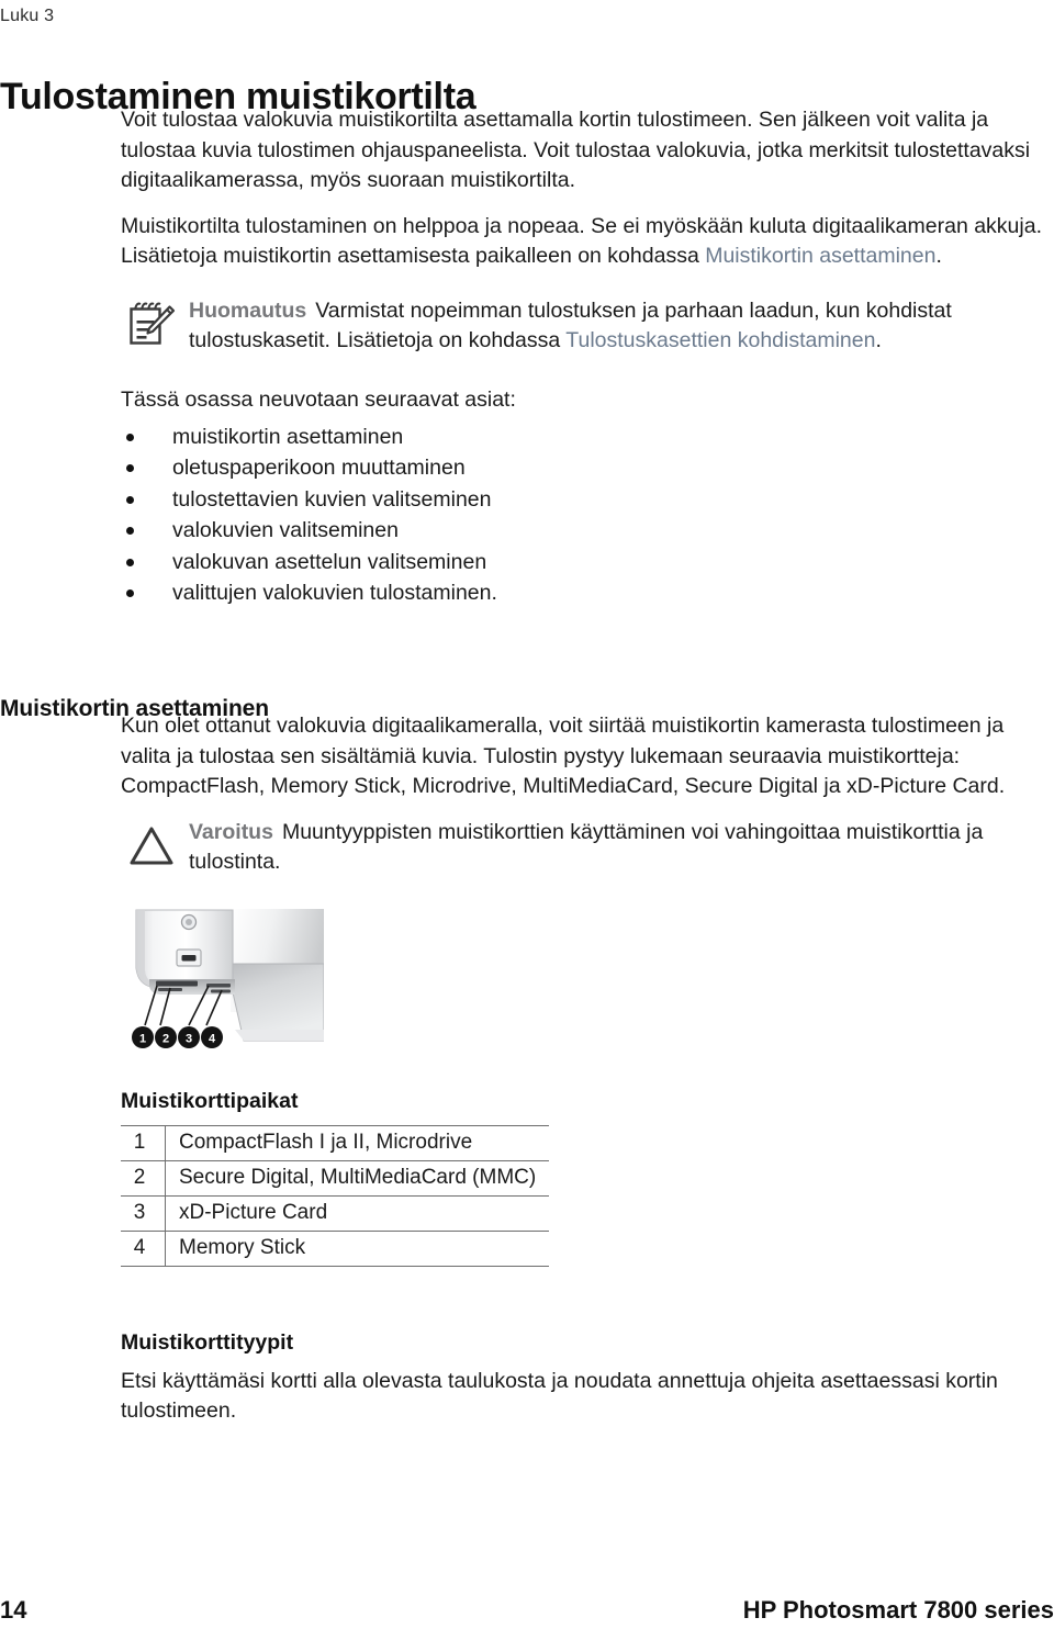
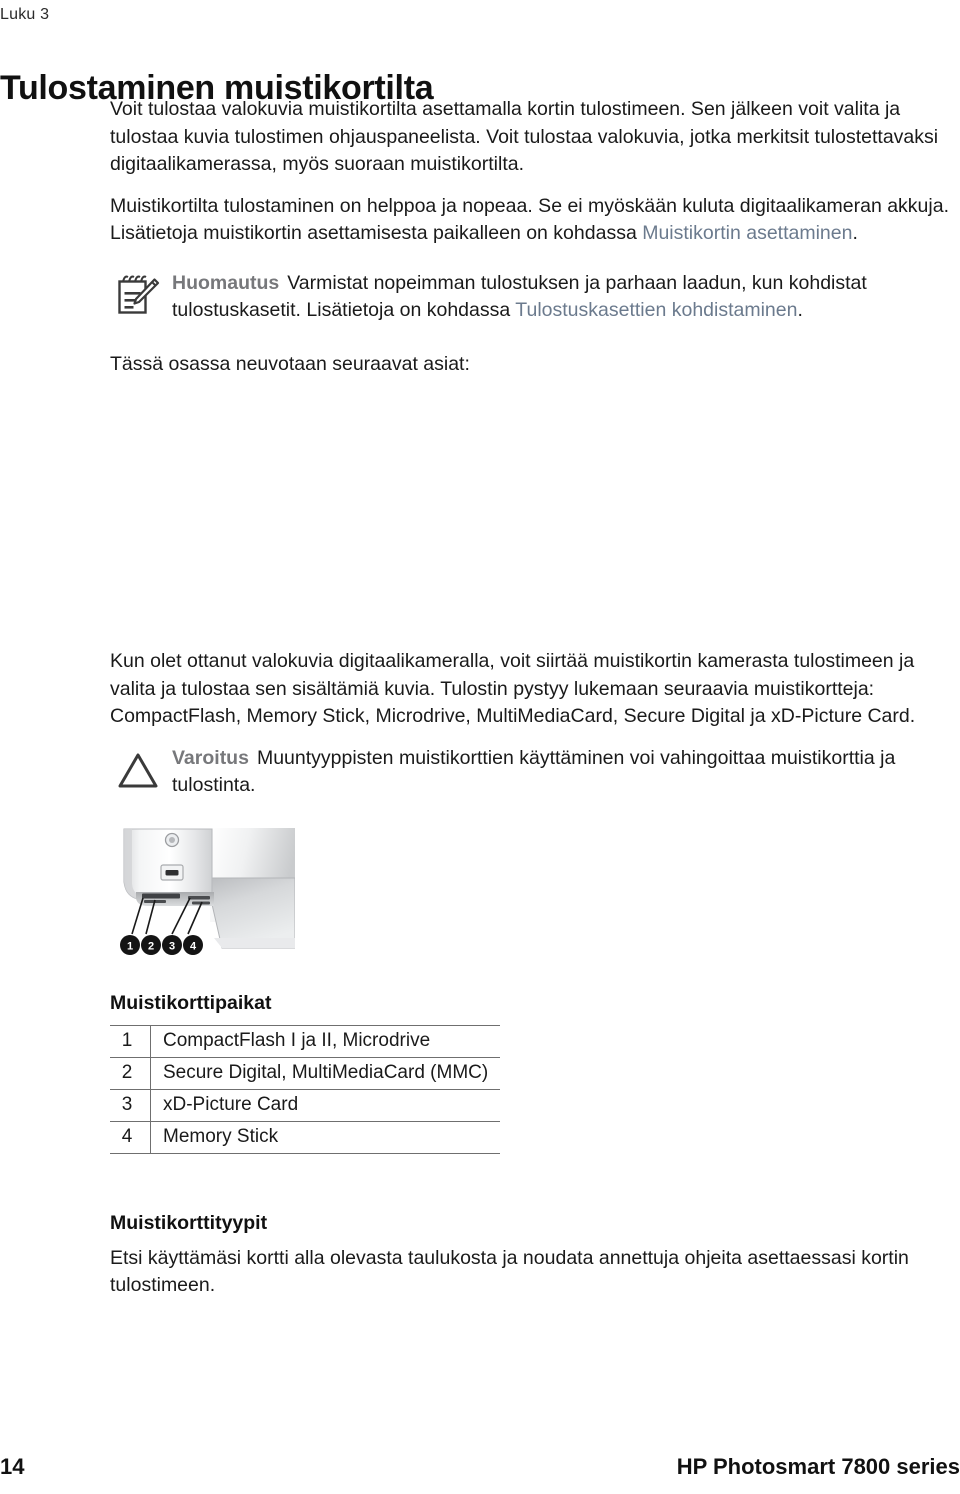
  Luku 3
  Tulostaminen muistikortilta
  Voit tulostaa valokuvia muistikortilta asettamalla kortin tulostimeen. Sen jälkeen voit valita ja tulostaa kuvia tulostimen ohjauspaneelista. Voit tulostaa valokuvia, jotka merkitsit tulostettavaksi digitaalikamerassa, myös suoraan muistikortilta.
  Muistikortilta tulostaminen on helppoa ja nopeaa. Se ei myöskään kuluta digitaalikameran akkuja. Lisätietoja muistikortin asettamisesta paikalleen on kohdassa Muistikortin asettaminen.
  Huomautus Varmistat nopeimman tulostuksen ja parhaan laadun, kun kohdistat tulostuskasetit. Lisätietoja on kohdassa Tulostuskasettien kohdistaminen.
  Tässä osassa neuvotaan seuraavat asiat:
- muistikortin asettaminen
- oletuspaperikoon muuttaminen
- tulostettavien kuvien valitseminen
- valokuvien valitseminen
- valokuvan asettelun valitseminen
- valittujen valokuvien tulostaminen.
- Muistikortin asettaminen
  Kun olet ottanut valokuvia digitaalikameralla, voit siirtää muistikortin kamerasta tulostimeen ja valita ja tulostaa sen sisältämiä kuvia. Tulostin pystyy lukemaan seuraavia muistikortteja: CompactFlash, Memory Stick, Microdrive, MultiMediaCard, Secure Digital ja xD-Picture Card.
  Varoitus Muuntyyppisten muistikorttien käyttäminen voi vahingoittaa muistikorttia ja tulostinta.
  1
  2
  3
  4
  Muistikorttipaikat
  1	CompactFlash I ja II, Microdrive
  2	Secure Digital, MultiMediaCard (MMC)
  3	xD-Picture Card
  4	Memory Stick
  Muistikorttityypit
  Etsi käyttämäsi kortti alla olevasta taulukosta ja noudata annettuja ohjeita asettaessasi kortin tulostimeen.
  14
  HP Photosmart 7800 series
